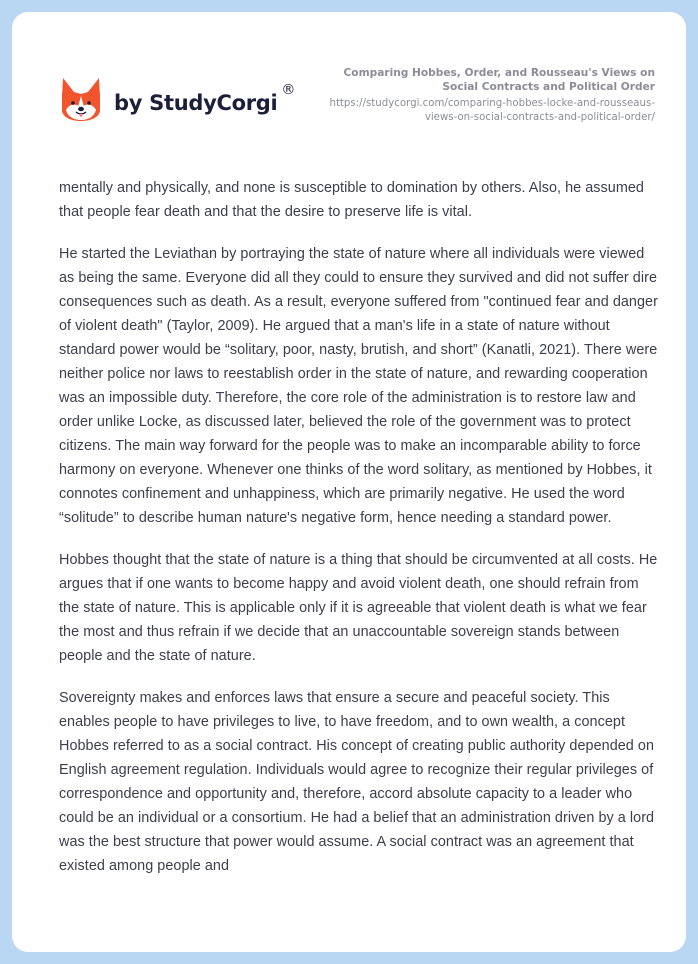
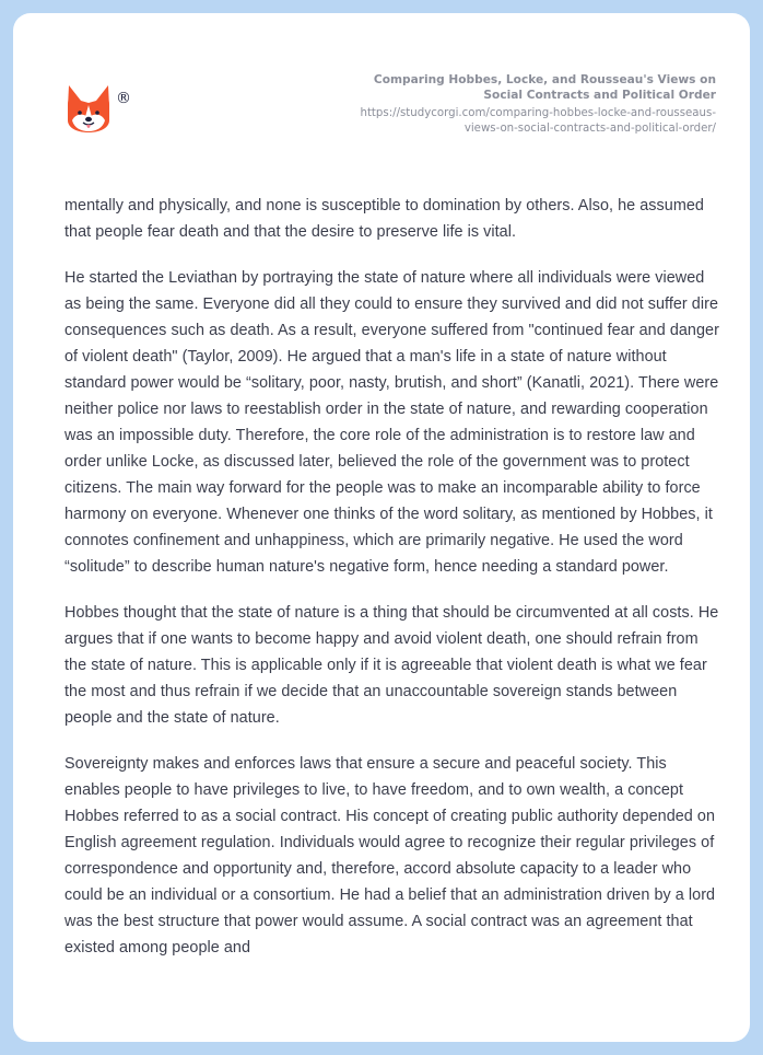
- by StudyCorgi
  ®
- Comparing Hobbes, Order, and Rousseau's Views on Social Contracts and Political Order
+ Comparing Hobbes, Locke, and Rousseau's Views on Social Contracts and Political Order
  https://studycorgi.com/comparing-hobbes-locke-and-rousseaus-views-on-social-contracts-and-political-order/
  mentally and physically, and none is susceptible to domination by others. Also, he assumed that people fear death and that the desire to preserve life is vital.
  He started the Leviathan by portraying the state of nature where all individuals were viewed as being the same. Everyone did all they could to ensure they survived and did not suffer dire consequences such as death. As a result, everyone suffered from "continued fear and danger of violent death" (Taylor, 2009). He argued that a man's life in a state of nature without standard power would be “solitary, poor, nasty, brutish, and short” (Kanatli, 2021). There were neither police nor laws to reestablish order in the state of nature, and rewarding cooperation was an impossible duty. Therefore, the core role of the administration is to restore law and order unlike Locke, as discussed later, believed the role of the government was to protect citizens. The main way forward for the people was to make an incomparable ability to force harmony on everyone. Whenever one thinks of the word solitary, as mentioned by Hobbes, it connotes confinement and unhappiness, which are primarily negative. He used the word “solitude” to describe human nature's negative form, hence needing a standard power.
  Hobbes thought that the state of nature is a thing that should be circumvented at all costs. He argues that if one wants to become happy and avoid violent death, one should refrain from the state of nature. This is applicable only if it is agreeable that violent death is what we fear the most and thus refrain if we decide that an unaccountable sovereign stands between people and the state of nature.
  Sovereignty makes and enforces laws that ensure a secure and peaceful society. This enables people to have privileges to live, to have freedom, and to own wealth, a concept Hobbes referred to as a social contract. His concept of creating public authority depended on English agreement regulation. Individuals would agree to recognize their regular privileges of correspondence and opportunity and, therefore, accord absolute capacity to a leader who could be an individual or a consortium. He had a belief that an administration driven by a lord was the best structure that power would assume. A social contract was an agreement that existed among people and
